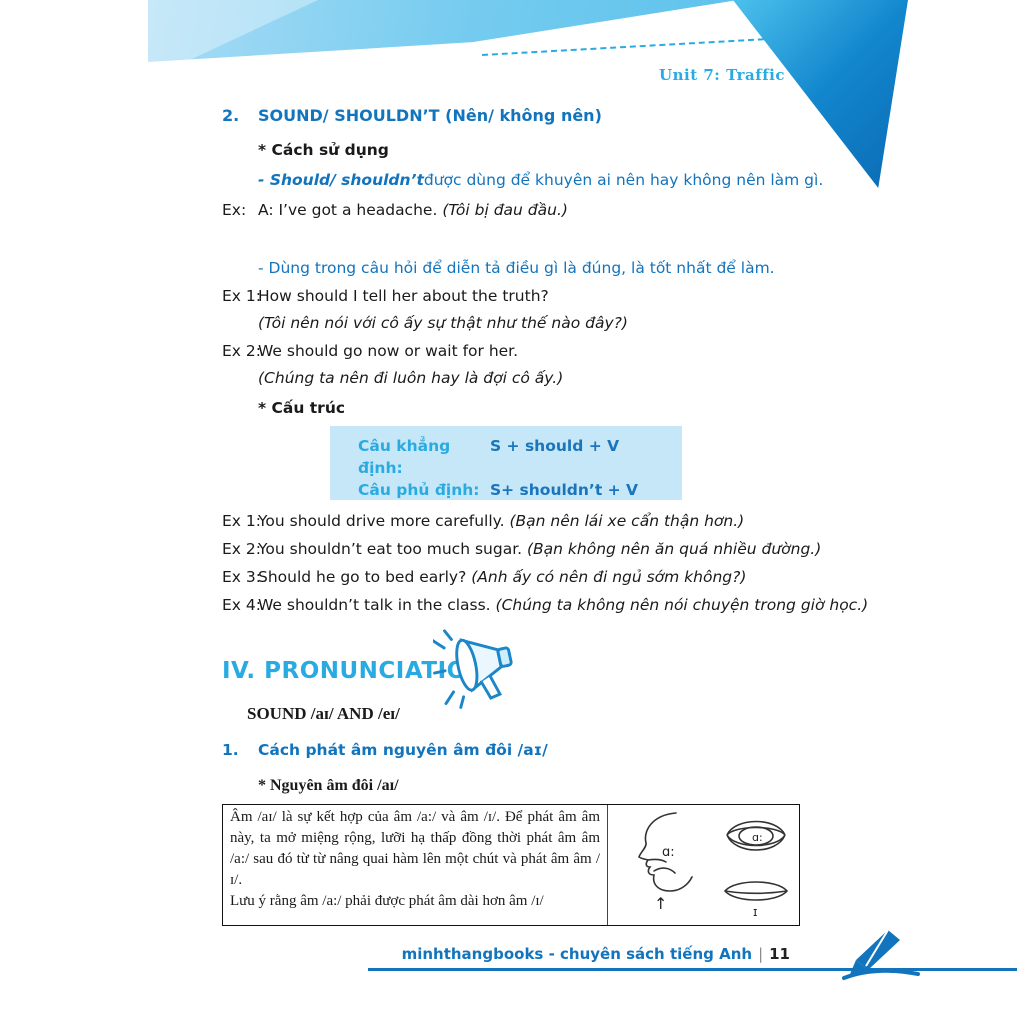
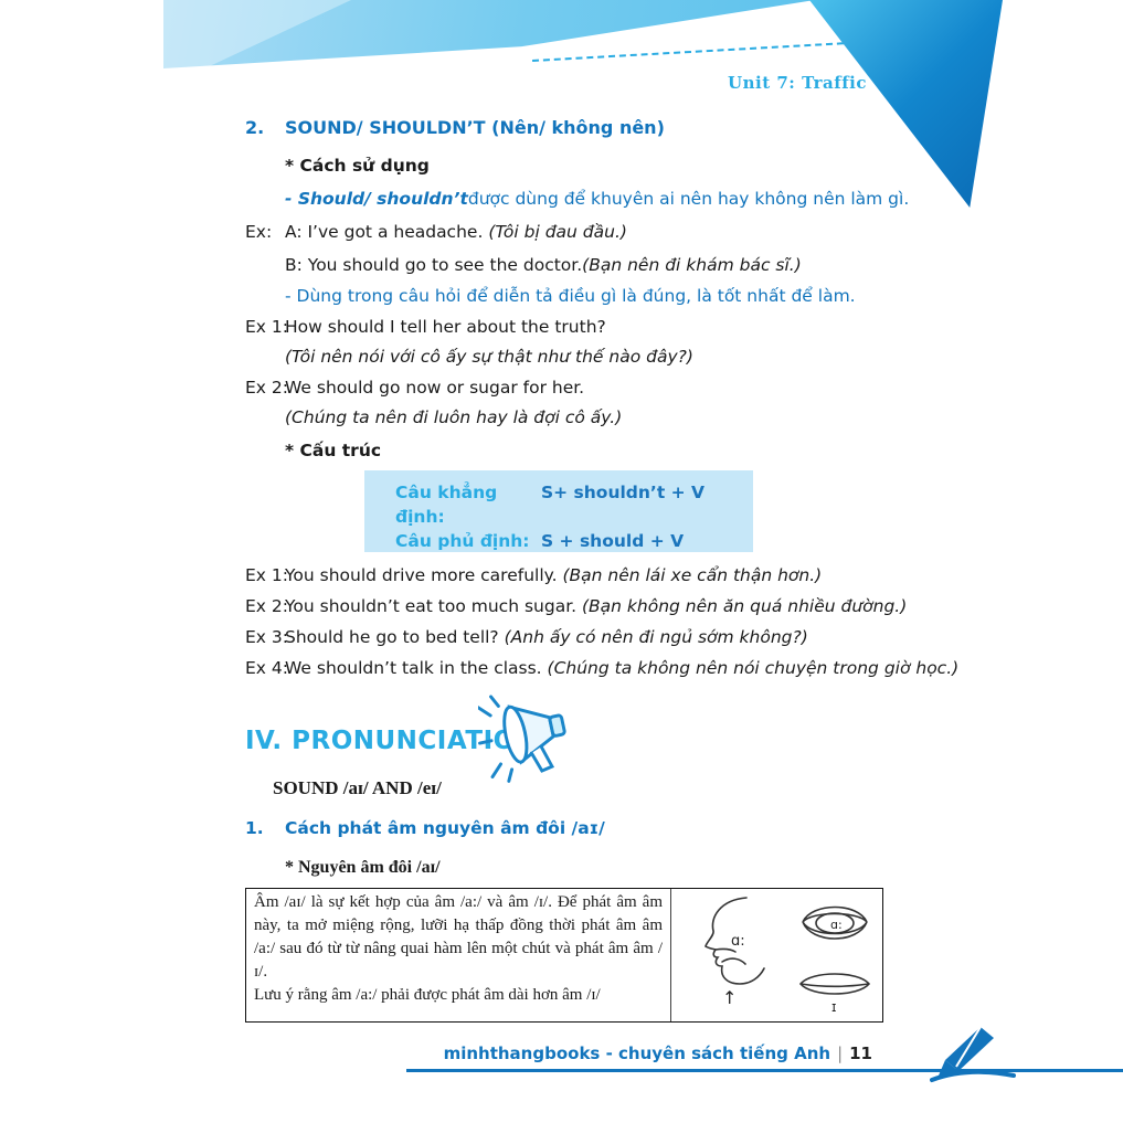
  Unit 7: Traffic
  2.
  SOUND/ SHOULDN’T (Nên/ không nên)
  * Cách sử dụng
  - Should/ shouldn’t
  được dùng để khuyên ai nên hay không nên làm gì.
  Ex:
  A: I’ve got a headache. (Tôi bị đau đầu.)
+ B: You should go to see the doctor.
+ (Bạn nên đi khám bác sĩ.)
  - Dùng trong câu hỏi để diễn tả điều gì là đúng, là tốt nhất để làm.
  Ex 1
  How should I tell her about the truth?
  (Tôi nên nói với cô ấy sự thật như thế nào đây?)
  Ex 2
- We should go now or wait for her.
+ We should go now or sugar for her.
  (Chúng ta nên đi luôn hay là đợi cô ấy.)
  * Cấu trúc
  Câu khẳng định:
- S + should + V
+ S+ shouldn’t + V
  Câu phủ định:
- S+ shouldn’t + V
+ S + should + V
  Ex 1
  You should drive more carefully. (Bạn nên lái xe cẩn thận hơn.)
  Ex 2
  You shouldn’t eat too much sugar. (Bạn không nên ăn quá nhiều đường.)
  Ex 3
- Should he go to bed early? (Anh ấy có nên đi ngủ sớm không?)
+ Should he go to bed tell? (Anh ấy có nên đi ngủ sớm không?)
  Ex 4
  We shouldn’t talk in the class. (Chúng ta không nên nói chuyện trong giờ học.)
  IV. PRONUNCIATO
  SOUND /aɪ/ AND /eɪ/
  1.
  Cách phát âm nguyên âm đôi /aɪ/
  * Nguyên âm đôi /aɪ/
  Âm /aɪ/ là sự kết hợp của âm /a:/ và âm /ɪ/. Để phát âm âm này, ta mở miệng rộng, lưỡi hạ thấp đồng thời phát âm âm /a:/ sau đó từ từ nâng quai hàm lên một chút và phát âm âm /ɪ/.
  Lưu ý rằng âm /a:/ phải được phát âm dài hơn âm /ɪ/
  ɑ:
  ↑
  ɑ:
  ɪ
  minhthangbooks - chuyên sách tiếng Anh | 11
